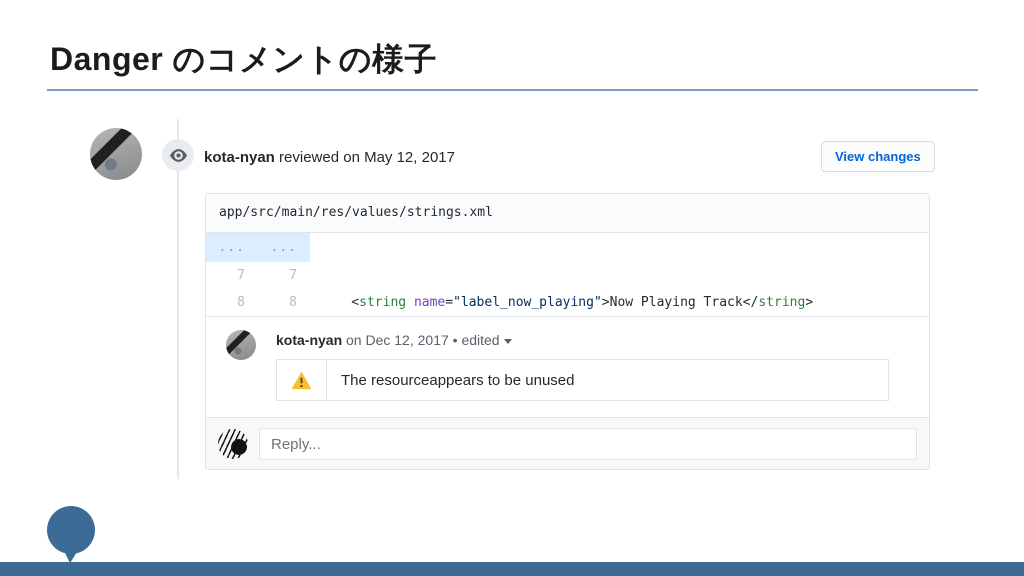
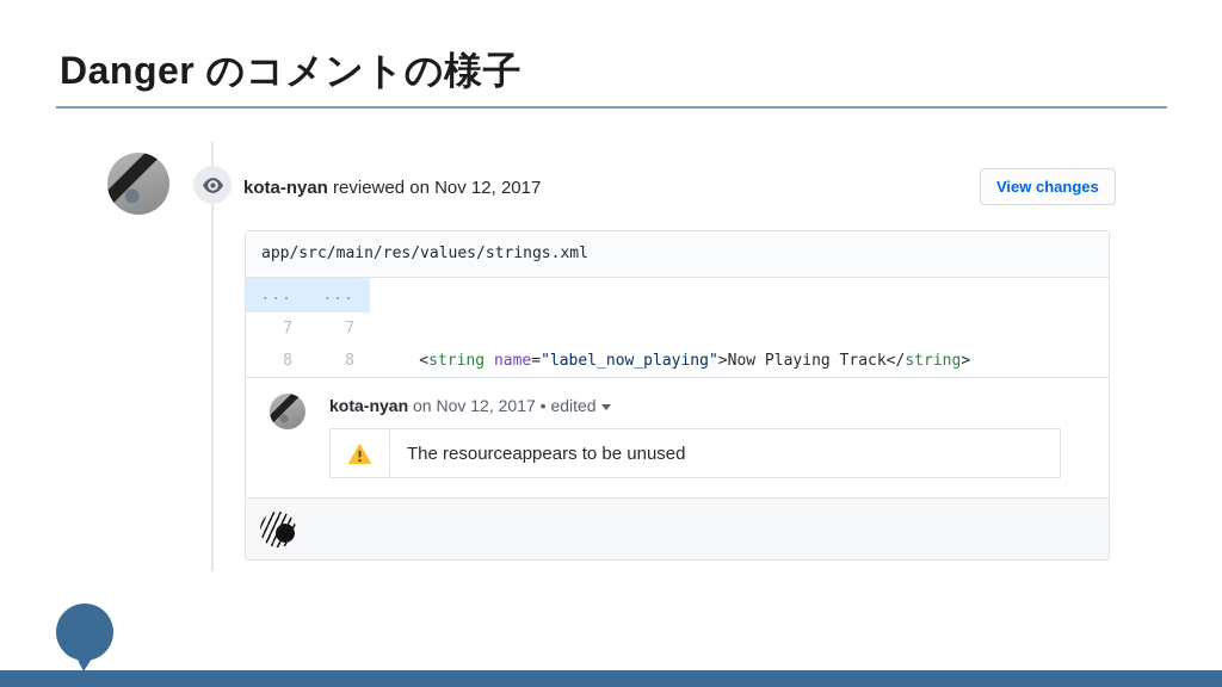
  Danger のコメントの様子
- kota-nyan reviewed on May 12, 2017
+ kota-nyan reviewed on Nov 12, 2017
  View changes
  app/src/main/res/values/strings.xml
  ...
  ...
  7
  7
  8
  8
  <string name="label_now_playing">Now Playing Track</string>
- kota-nyan on Dec 12, 2017 • edited
+ kota-nyan on Nov 12, 2017 • edited
  The resource
  appears to be unused
- Reply...
